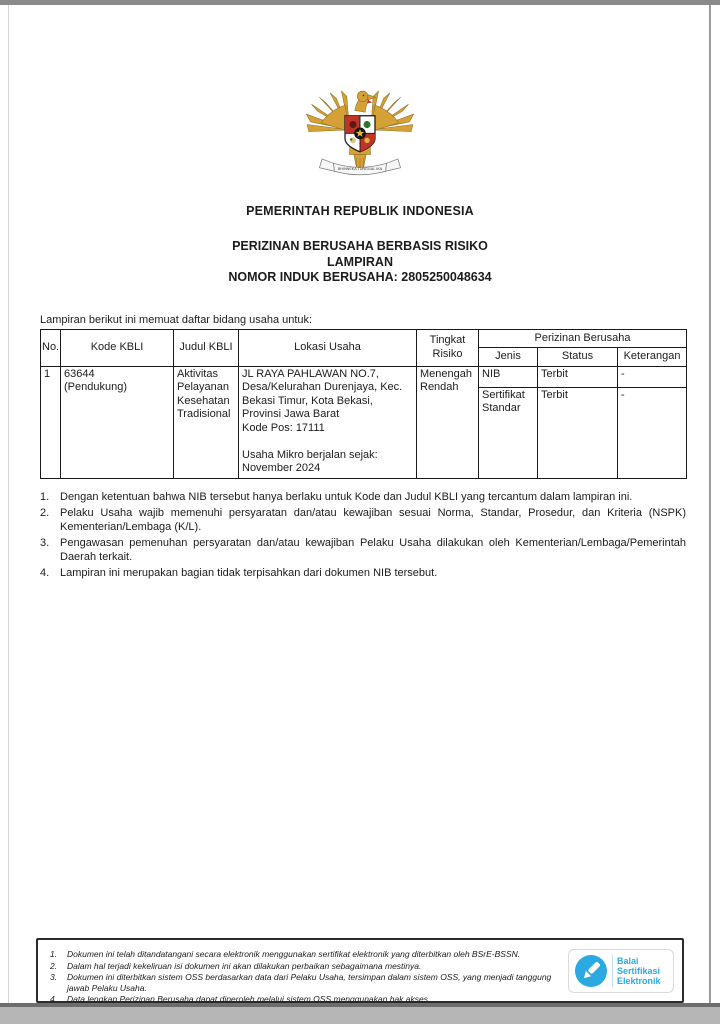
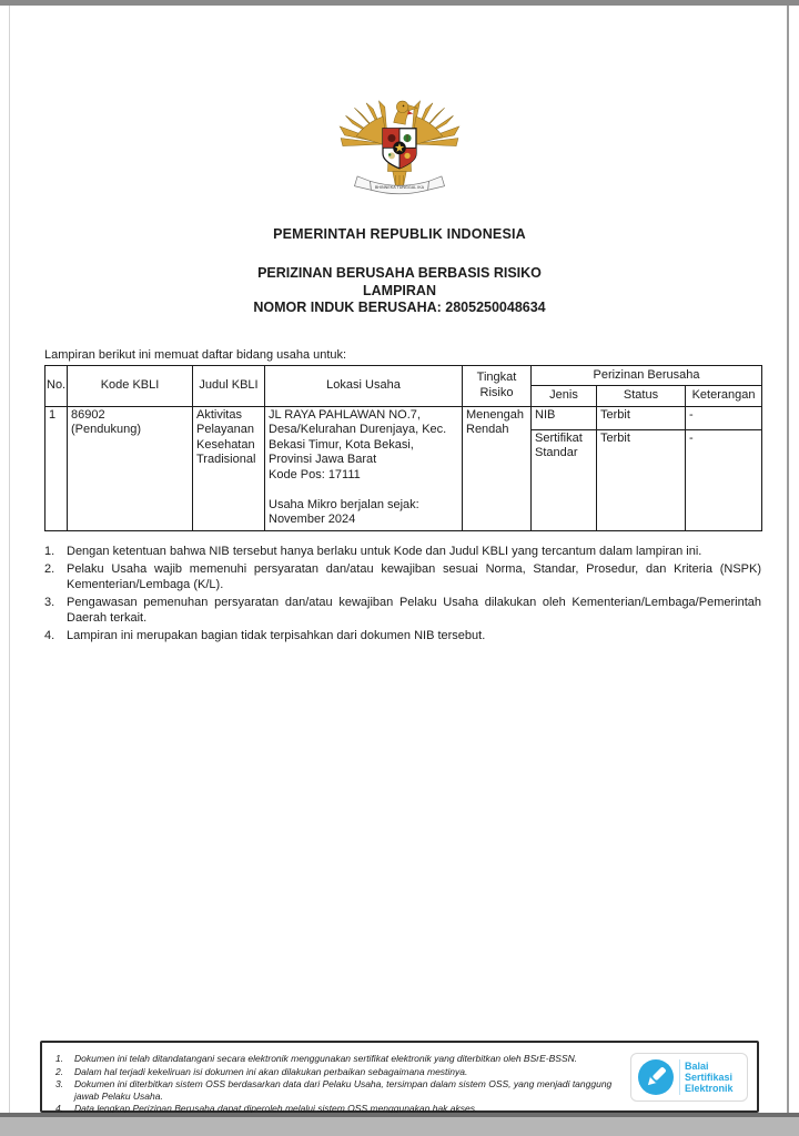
  PEMERINTAH REPUBLIK INDONESIA
  PERIZINAN BERUSAHA BERBASIS RISIKO
  LAMPIRAN
  NOMOR INDUK BERUSAHA: 2805250048634
  Lampiran berikut ini memuat daftar bidang usaha untuk:
  No.	Kode KBLI	Judul KBLI	Lokasi Usaha	Tingkat Risiko	Perizinan Berusaha
  Jenis	Status	Keterangan
- 1	63644 (Pendukung)	Aktivitas Pelayanan Kesehatan Tradisional	JL RAYA PAHLAWAN NO.7, Desa/Kelurahan Durenjaya, Kec. Bekasi Timur, Kota Bekasi, Provinsi Jawa Barat Kode Pos: 17111 Usaha Mikro berjalan sejak: November 2024	Menengah Rendah	NIB	Terbit	-
+ 1	86902 (Pendukung)	Aktivitas Pelayanan Kesehatan Tradisional	JL RAYA PAHLAWAN NO.7, Desa/Kelurahan Durenjaya, Kec. Bekasi Timur, Kota Bekasi, Provinsi Jawa Barat Kode Pos: 17111 Usaha Mikro berjalan sejak: November 2024	Menengah Rendah	NIB	Terbit	-
  Sertifikat Standar	Terbit	-
  1.
  Dengan ketentuan bahwa NIB tersebut hanya berlaku untuk Kode dan Judul KBLI yang tercantum dalam lampiran ini.
  2.
  Pelaku Usaha wajib memenuhi persyaratan dan/atau kewajiban sesuai Norma, Standar, Prosedur, dan Kriteria (NSPK) Kementerian/Lembaga (K/L).
  3.
  Pengawasan pemenuhan persyaratan dan/atau kewajiban Pelaku Usaha dilakukan oleh Kementerian/Lembaga/Pemerintah Daerah terkait.
  4.
  Lampiran ini merupakan bagian tidak terpisahkan dari dokumen NIB tersebut.
  1.
  Dokumen ini telah ditandatangani secara elektronik menggunakan sertifikat elektronik yang diterbitkan oleh BSrE-BSSN.
  2.
  Dalam hal terjadi kekeliruan isi dokumen ini akan dilakukan perbaikan sebagaimana mestinya.
  3.
  Dokumen ini diterbitkan sistem OSS berdasarkan data dari Pelaku Usaha, tersimpan dalam sistem OSS, yang menjadi tanggung jawab Pelaku Usaha.
  4.
  Data lengkap Perizinan Berusaha dapat diperoleh melalui sistem OSS menggunakan hak akses.
  Balai
  Sertifikasi
  Elektronik
